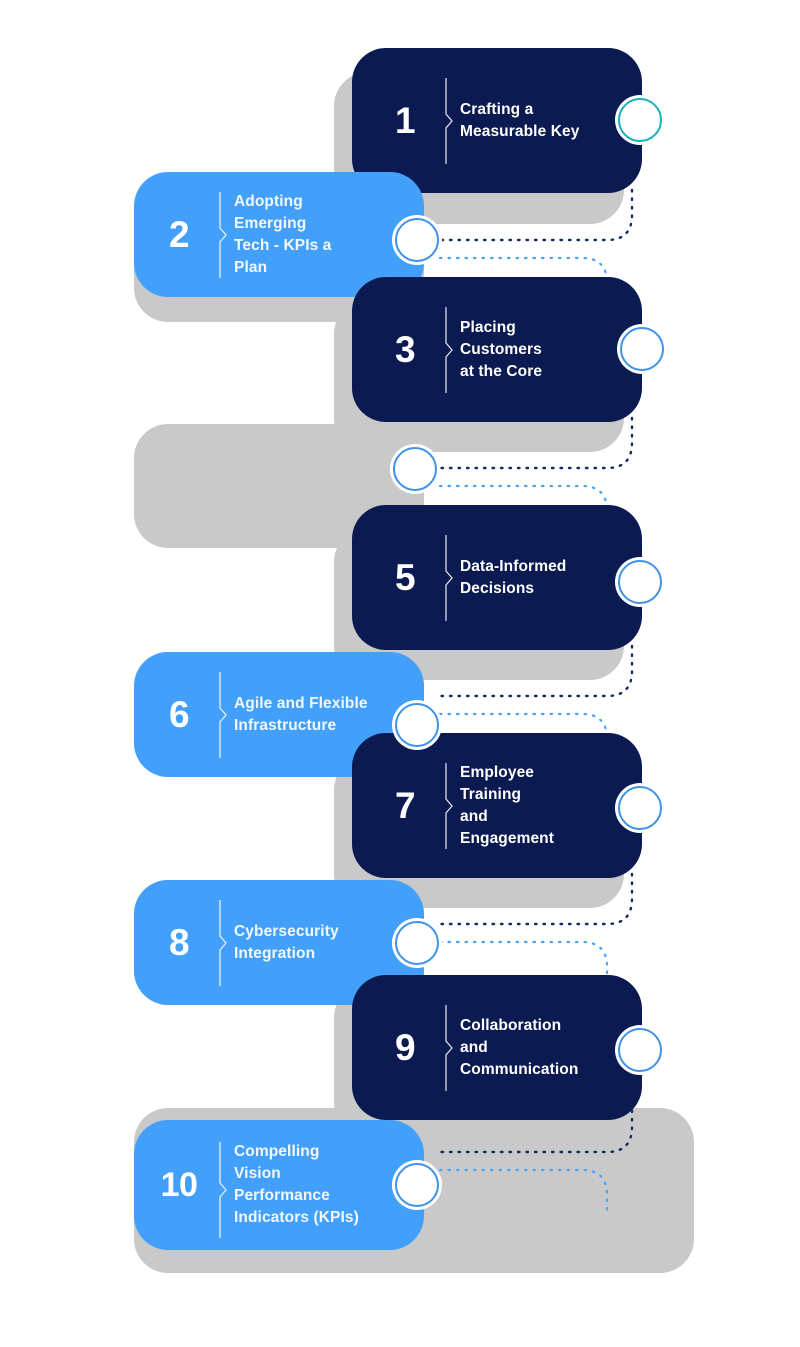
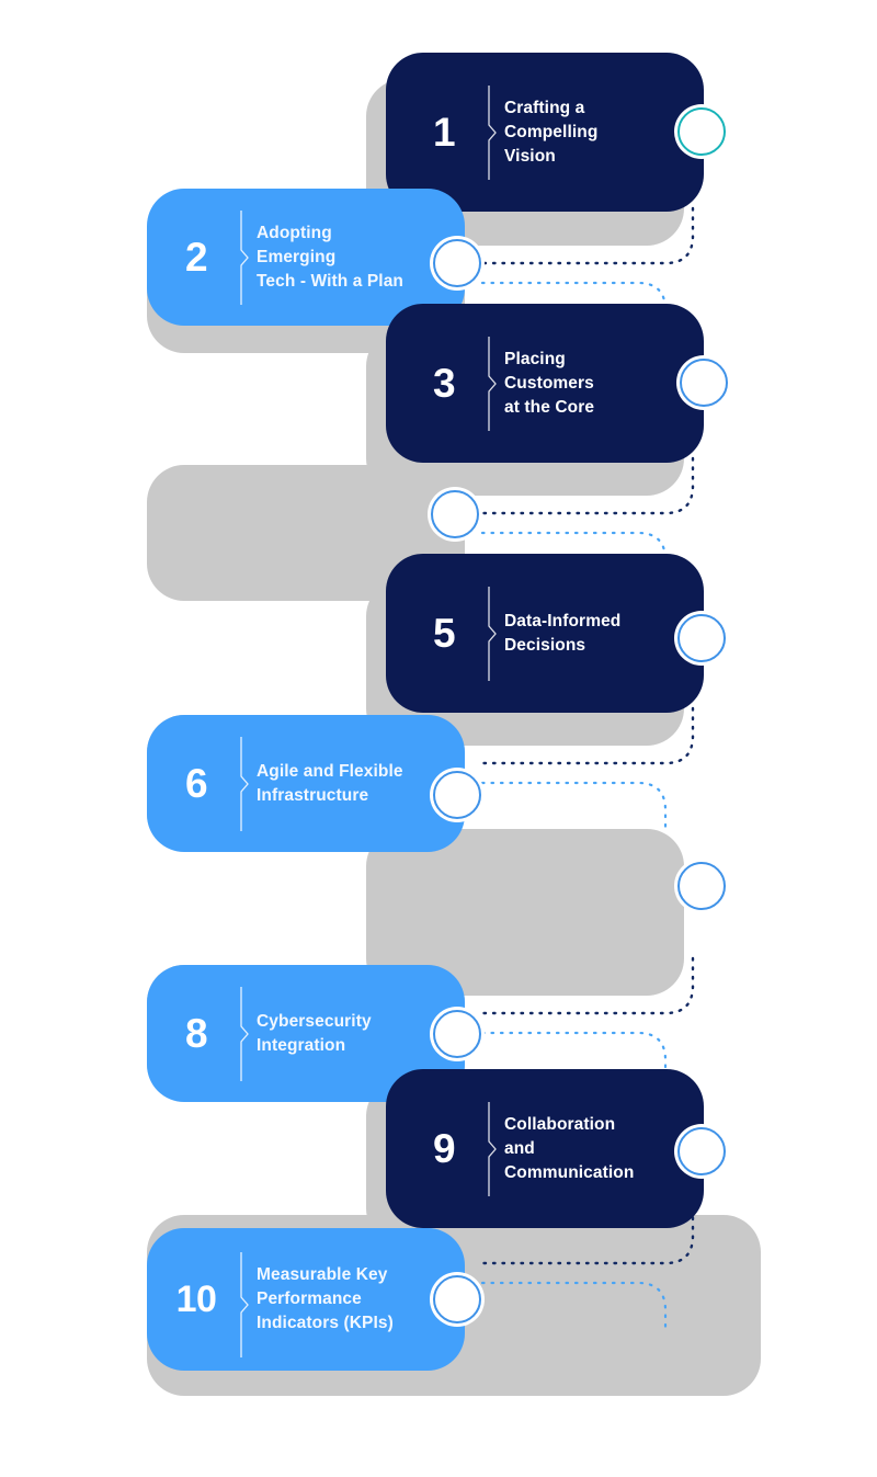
  1
  Crafting a
- Measurable Key
+ Compelling Vision
  2
  Adopting Emerging
- Tech - KPIs a Plan
+ Tech - With a Plan
  3
  Placing Customers
  at the Core
  5
  Data-Informed
  Decisions
  6
  Agile and Flexible
  Infrastructure
- 7
- Employee Training
- and Engagement
  8
  Cybersecurity
  Integration
  9
  Collaboration and
  Communication
  10
- Compelling Vision
+ Measurable Key
  Performance
  Indicators (KPIs)
